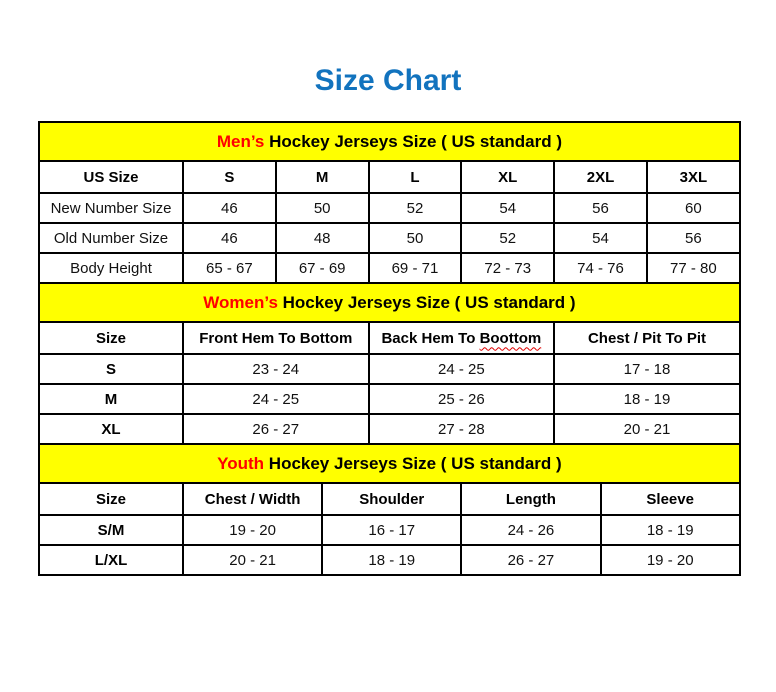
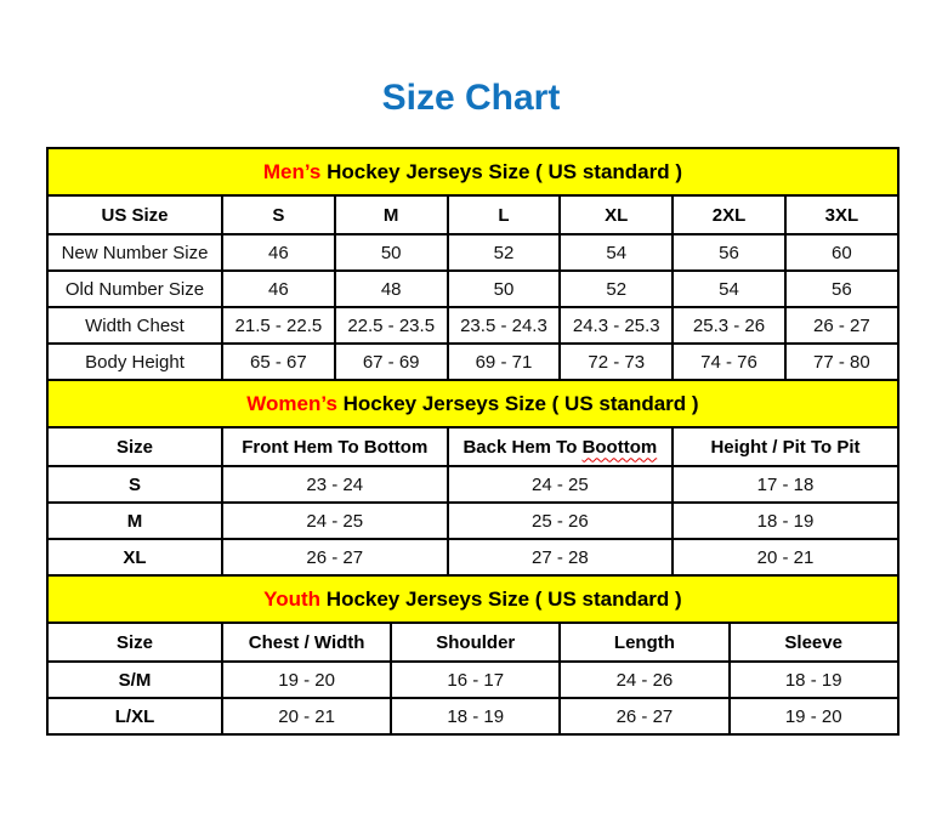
  Size Chart
  Men’s Hockey Jerseys Size ( US standard )
  US Size	S	M	L	XL	2XL	3XL
  New Number Size	46	50	52	54	56	60
  Old Number Size	46	48	50	52	54	56
+ Width Chest	21.5 - 22.5	22.5 - 23.5	23.5 - 24.3	24.3 - 25.3	25.3 - 26	26 - 27
  Body Height	65 - 67	67 - 69	69 - 71	72 - 73	74 - 76	77 - 80
  Women’s Hockey Jerseys Size ( US standard )
- Size	Front Hem To Bottom	Back Hem To Boottom	Chest / Pit To Pit
+ Size	Front Hem To Bottom	Back Hem To Boottom	Height / Pit To Pit
  S	23 - 24	24 - 25	17 - 18
  M	24 - 25	25 - 26	18 - 19
  XL	26 - 27	27 - 28	20 - 21
  Youth Hockey Jerseys Size ( US standard )
  Size	Chest / Width	Shoulder	Length	Sleeve
  S/M	19 - 20	16 - 17	24 - 26	18 - 19
  L/XL	20 - 21	18 - 19	26 - 27	19 - 20
